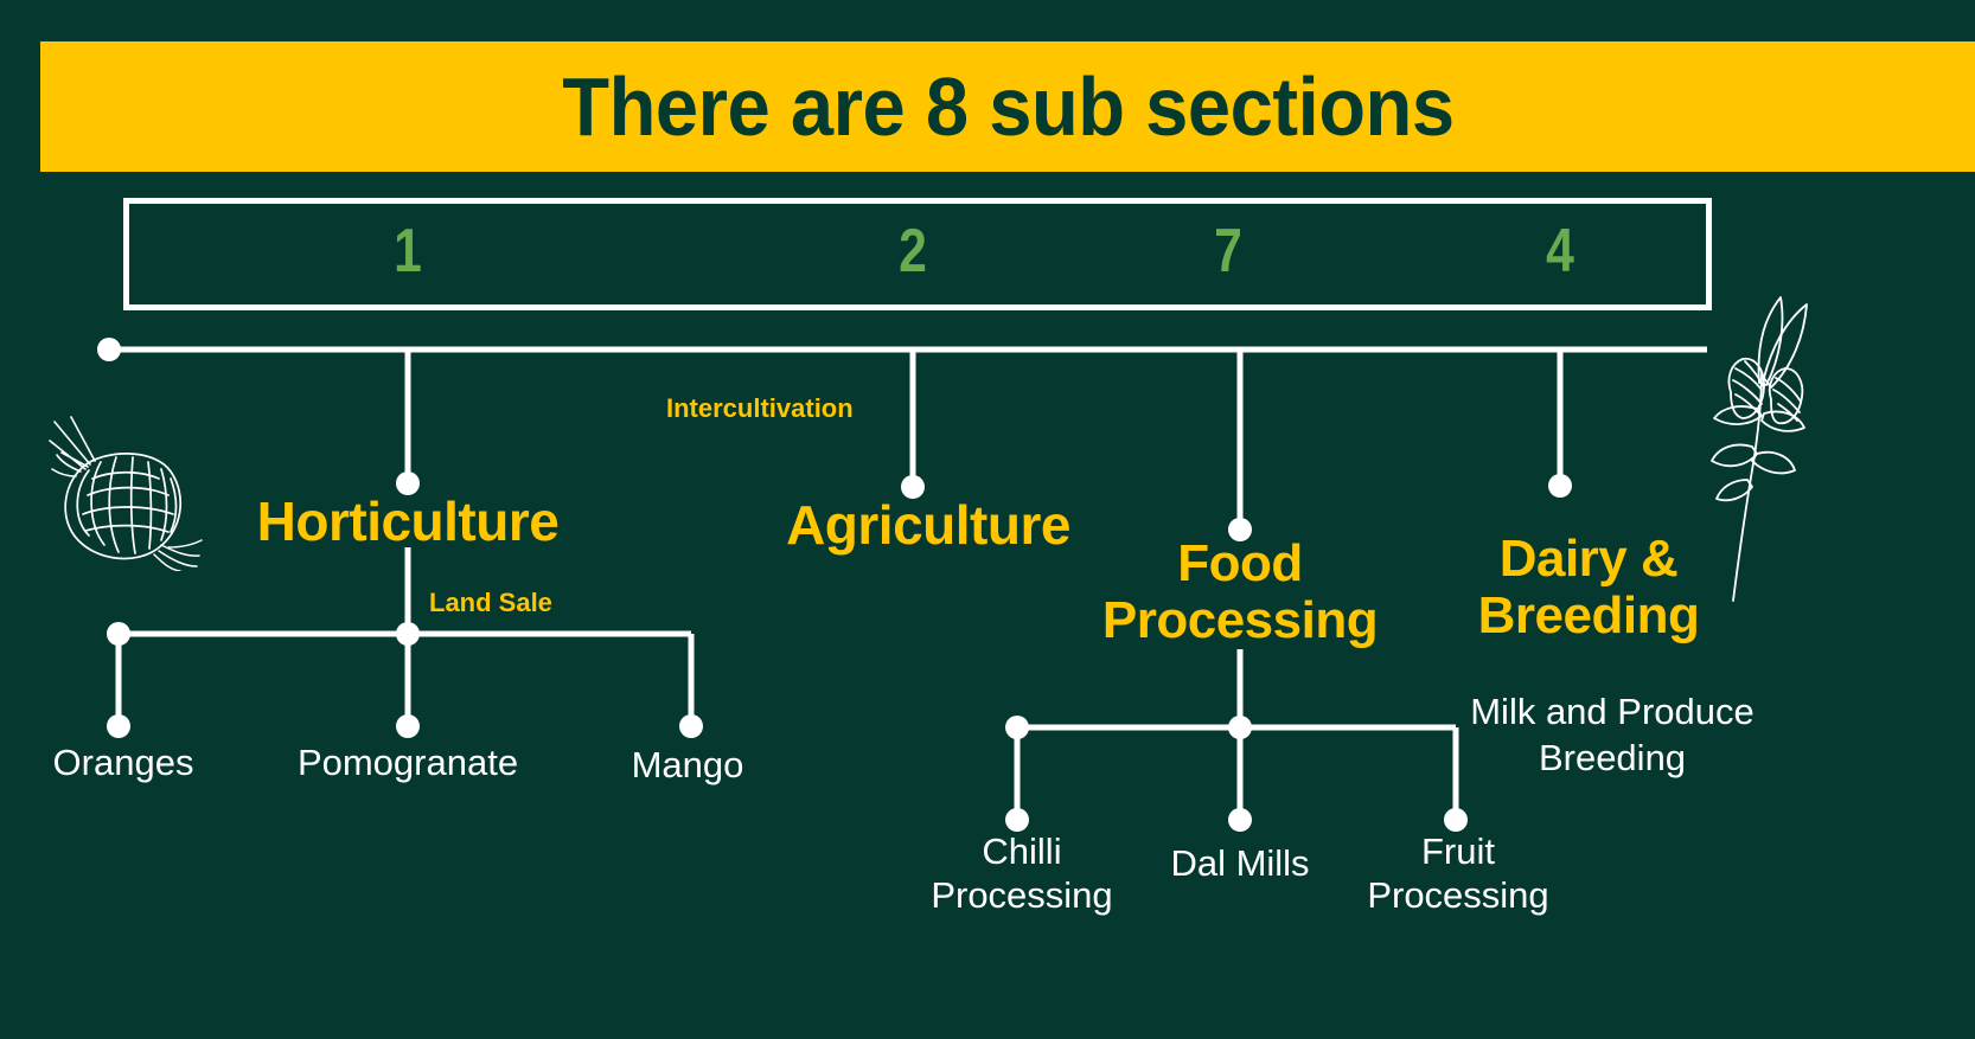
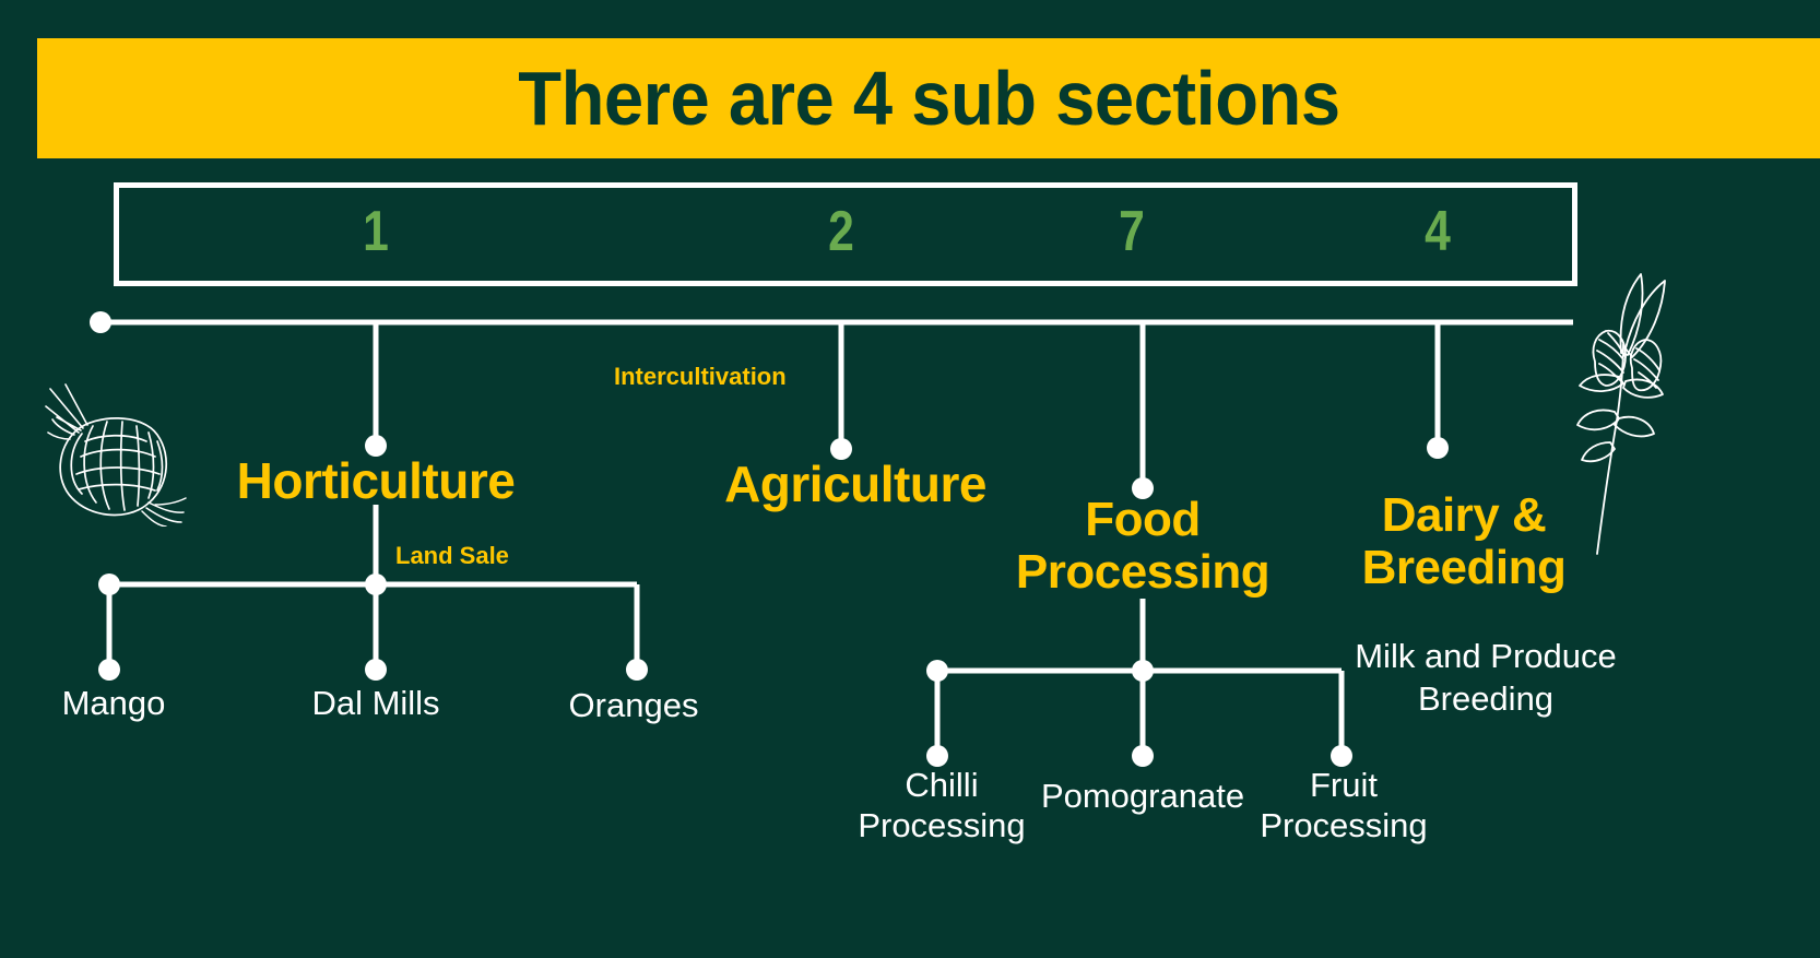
- There are 8 sub sections
+ There are 4 sub sections
  1
  2
  7
  4
  Horticulture
  Agriculture
  Food
  Processing
  Dairy &
  Breeding
  Intercultivation
  Land Sale
- Oranges
+ Mango
- Pomogranate
+ Dal Mills
- Mango
+ Oranges
  Chilli
  Processing
- Dal Mills
+ Pomogranate
  Fruit
  Processing
  Milk and Produce Breeding
